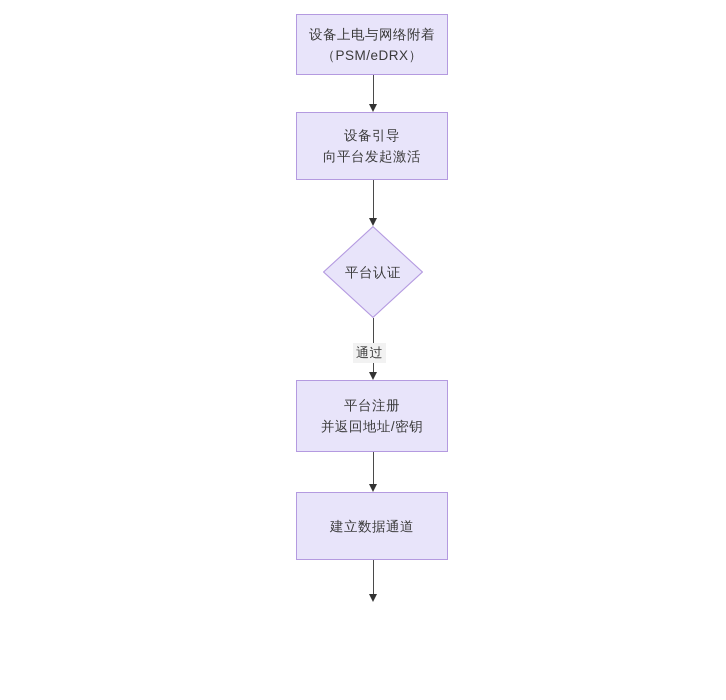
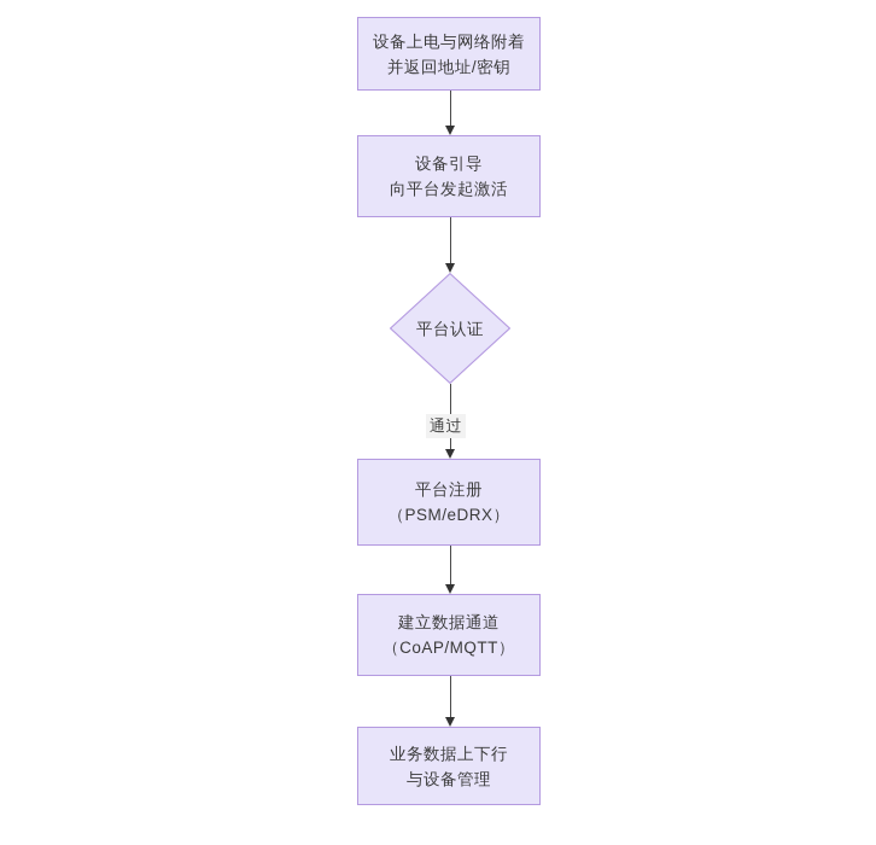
  设备上电与网络附着
- （PSM/eDRX）
+ 并返回地址/密钥
  设备引导
  向平台发起激活
  平台认证
  通过
  平台注册
- 并返回地址/密钥
+ （PSM/eDRX）
  建立数据通道
+ （CoAP/MQTT）
+ 业务数据上下行
+ 与设备管理
